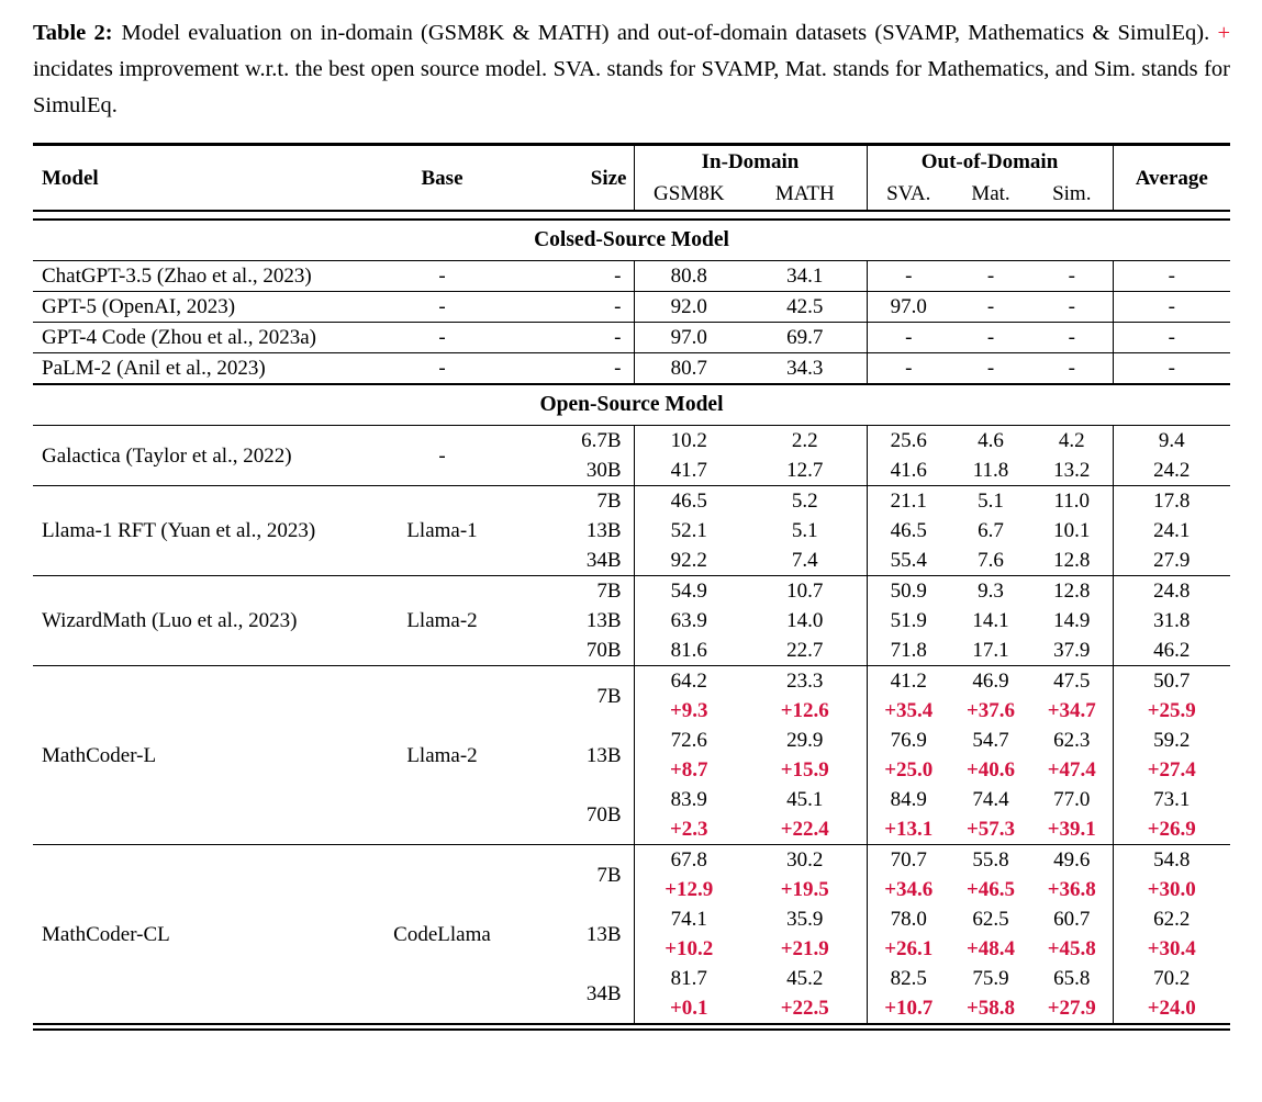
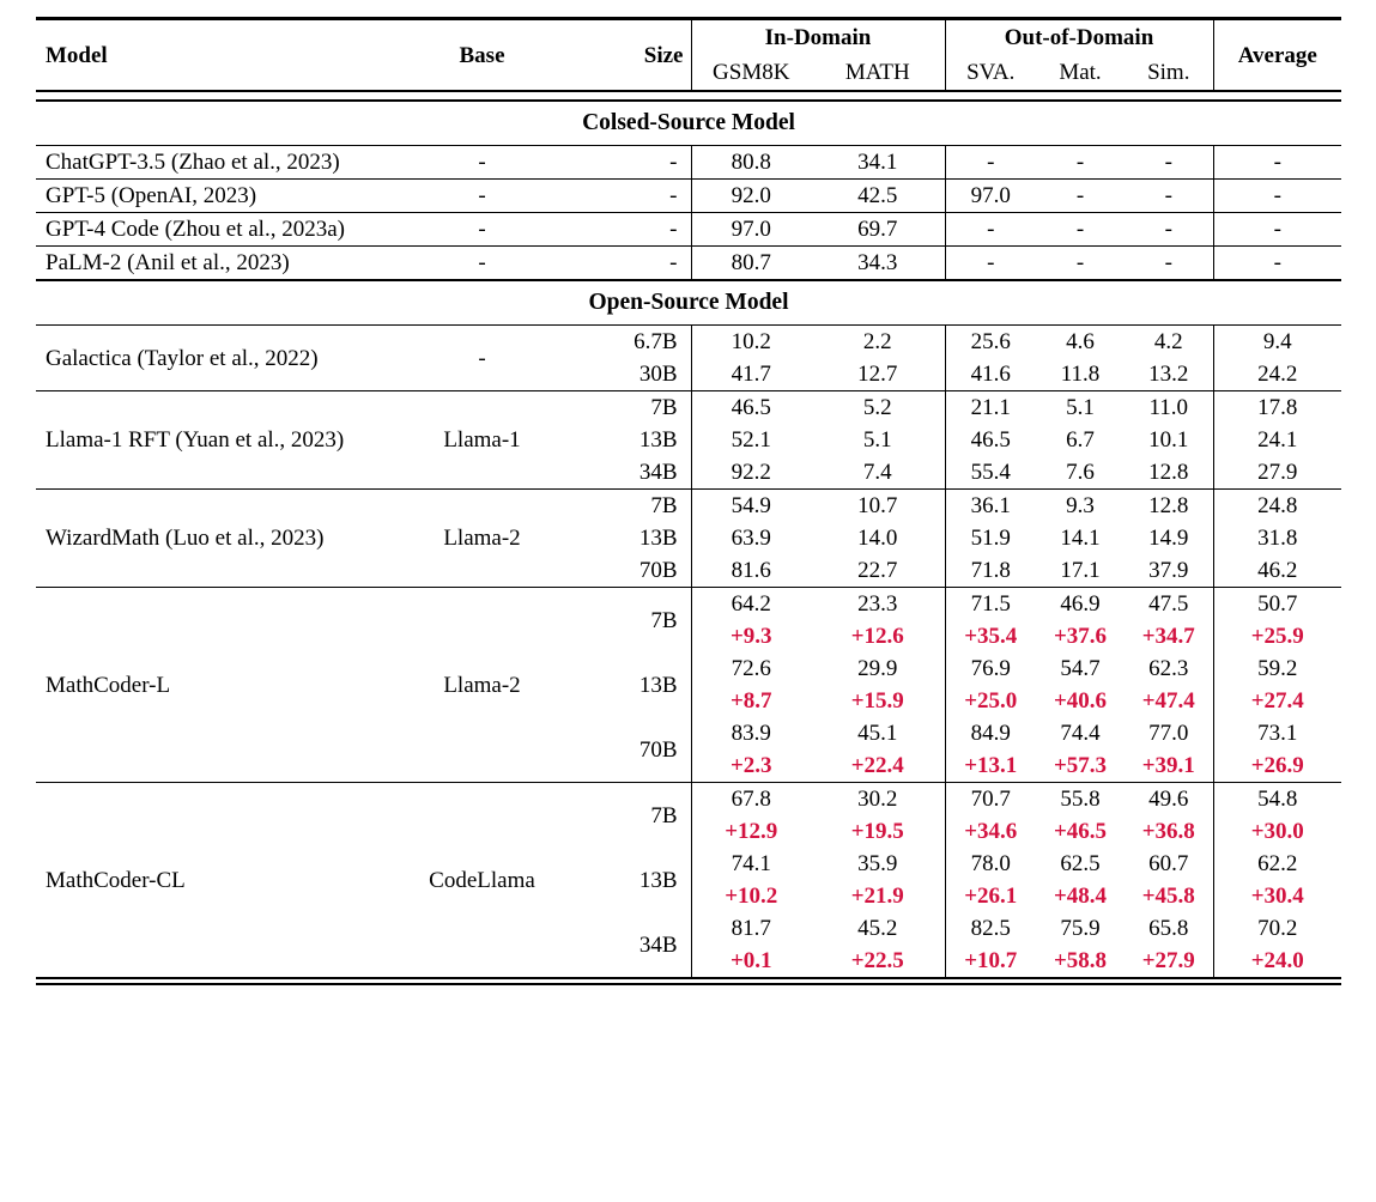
- Table 2: Model evaluation on in-domain (GSM8K & MATH) and out-of-domain datasets (SVAMP, Mathematics & SimulEq). + incidates improvement w.r.t. the best open source model. SVA. stands for SVAMP, Mat. stands for Mathematics, and Sim. stands for SimulEq.
  Model	Base	Size	In-Domain	Out-of-Domain	Average
  GSM8K	MATH	SVA.	Mat.	Sim.
  Colsed-Source Model
  ChatGPT-3.5 (Zhao et al., 2023)	-	-	80.8	34.1	-	-	-	-
  GPT-5 (OpenAI, 2023)	-	-	92.0	42.5	97.0	-	-	-
  GPT-4 Code (Zhou et al., 2023a)	-	-	97.0	69.7	-	-	-	-
  PaLM-2 (Anil et al., 2023)	-	-	80.7	34.3	-	-	-	-
  Open-Source Model
  Galactica (Taylor et al., 2022)	-	6.7B	10.2	2.2	25.6	4.6	4.2	9.4
  30B	41.7	12.7	41.6	11.8	13.2	24.2
  Llama-1 RFT (Yuan et al., 2023)	Llama-1	7B	46.5	5.2	21.1	5.1	11.0	17.8
  13B	52.1	5.1	46.5	6.7	10.1	24.1
  34B	92.2	7.4	55.4	7.6	12.8	27.9
- WizardMath (Luo et al., 2023)	Llama-2	7B	54.9	10.7	50.9	9.3	12.8	24.8
+ WizardMath (Luo et al., 2023)	Llama-2	7B	54.9	10.7	36.1	9.3	12.8	24.8
  13B	63.9	14.0	51.9	14.1	14.9	31.8
  70B	81.6	22.7	71.8	17.1	37.9	46.2
- MathCoder-L	Llama-2	7B	64.2	23.3	41.2	46.9	47.5	50.7
+ MathCoder-L	Llama-2	7B	64.2	23.3	71.5	46.9	47.5	50.7
  +9.3	+12.6	+35.4	+37.6	+34.7	+25.9
  13B	72.6	29.9	76.9	54.7	62.3	59.2
  +8.7	+15.9	+25.0	+40.6	+47.4	+27.4
  70B	83.9	45.1	84.9	74.4	77.0	73.1
  +2.3	+22.4	+13.1	+57.3	+39.1	+26.9
  MathCoder-CL	CodeLlama	7B	67.8	30.2	70.7	55.8	49.6	54.8
  +12.9	+19.5	+34.6	+46.5	+36.8	+30.0
  13B	74.1	35.9	78.0	62.5	60.7	62.2
  +10.2	+21.9	+26.1	+48.4	+45.8	+30.4
  34B	81.7	45.2	82.5	75.9	65.8	70.2
  +0.1	+22.5	+10.7	+58.8	+27.9	+24.0
